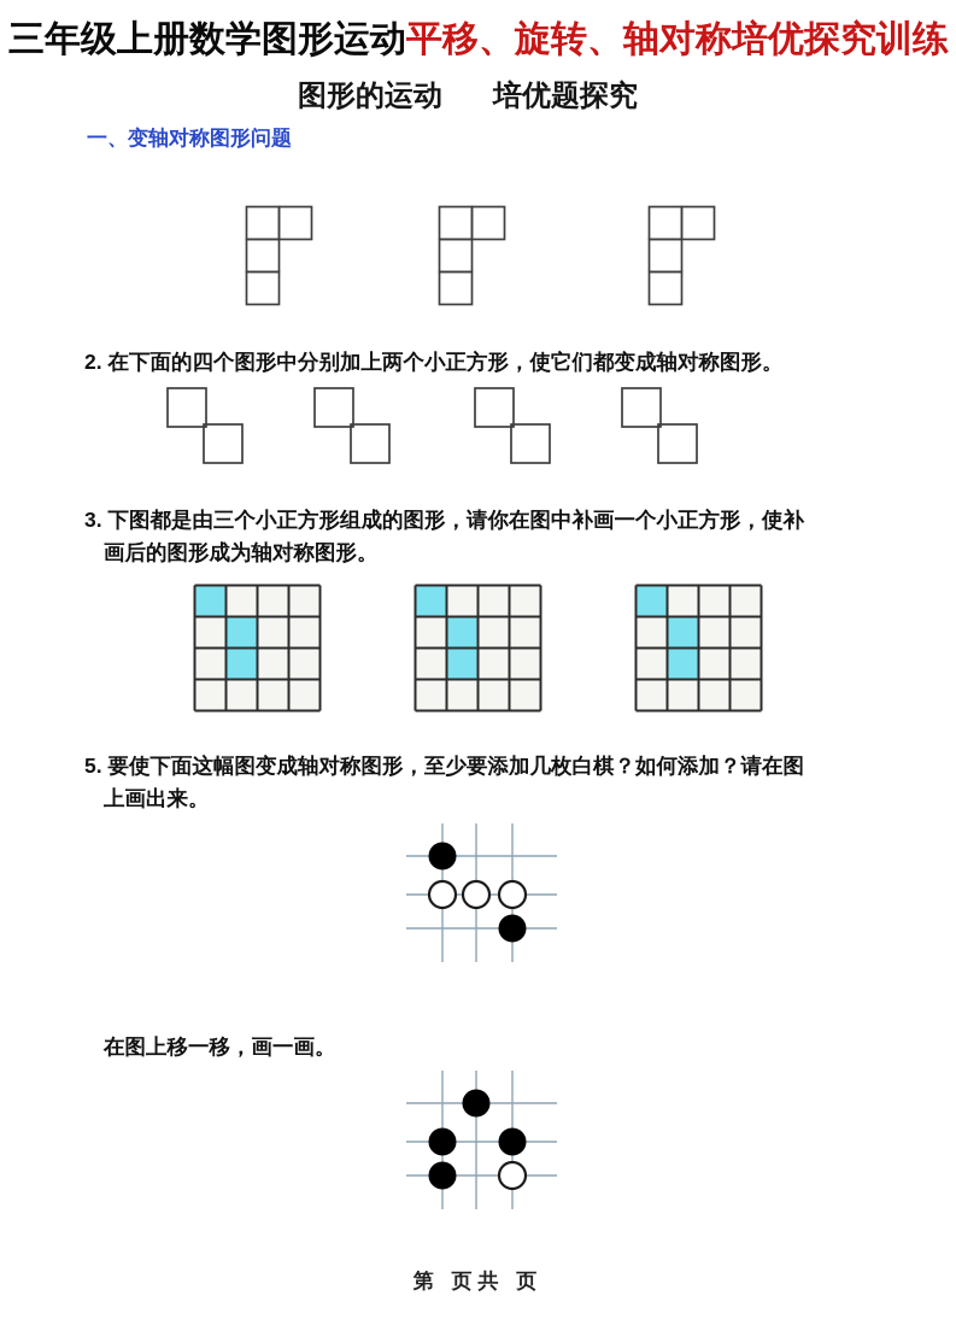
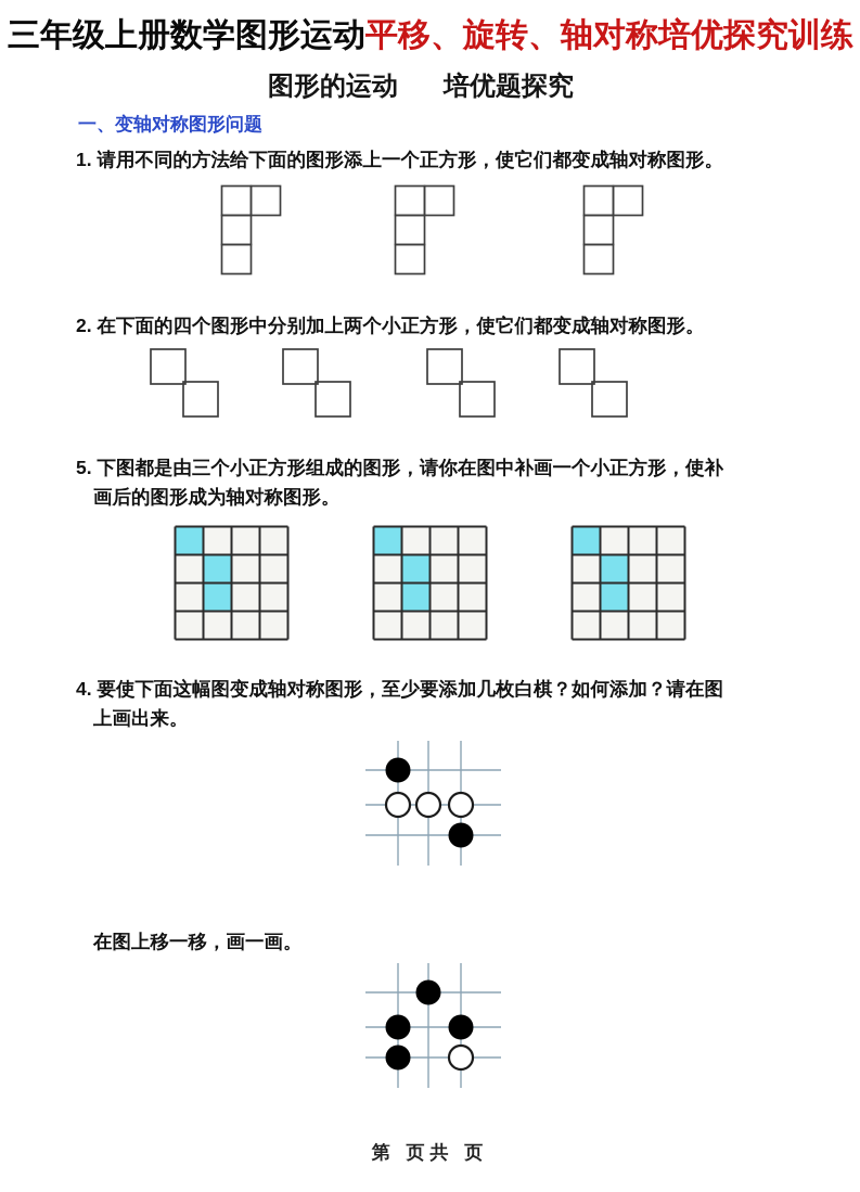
  三年级上册数学图形运动平移、旋转、轴对称培优探究训练
  图形的运动
  培优题探究
  一、变轴对称图形问题
+ 1. 请用不同的方法给下面的图形添上一个正方形，使它们都变成轴对称图形。
  2. 在下面的四个图形中分别加上两个小正方形，使它们都变成轴对称图形。
- 3. 下图都是由三个小正方形组成的图形，请你在图中补画一个小正方形，使补
+ 5. 下图都是由三个小正方形组成的图形，请你在图中补画一个小正方形，使补
  画后的图形成为轴对称图形。
- 5. 要使下面这幅图变成轴对称图形，至少要添加几枚白棋？如何添加？请在图
+ 4. 要使下面这幅图变成轴对称图形，至少要添加几枚白棋？如何添加？请在图
  上画出来。
  在图上移一移，画一画。
  第 页共 页
